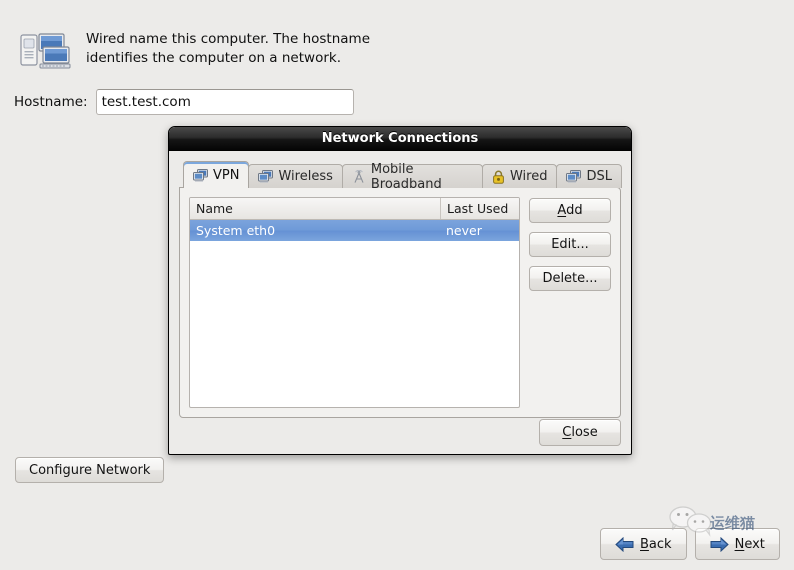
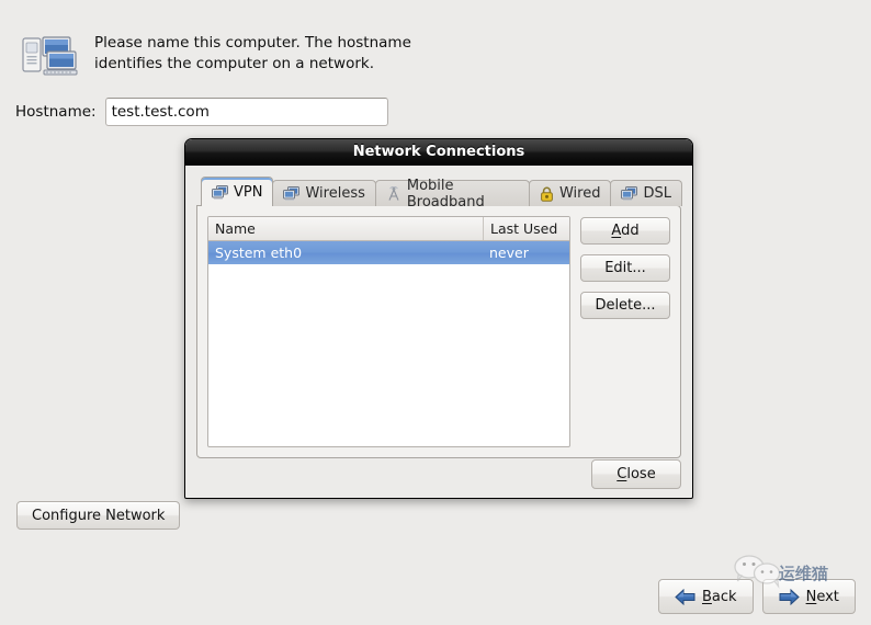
- Wired name this computer. The hostname identifies the computer on a network.
+ Please name this computer. The hostname identifies the computer on a network.
  Hostname:
  test.test.com
  Configure Network
  Back
  Next
  Network Connections
  VPN
  Wireless
  Mobile Broadband
  Wired
  DSL
  Name
  Last Used
  System eth0
  never
  Add
  Edit...
  Delete...
  Close
  运维猫
